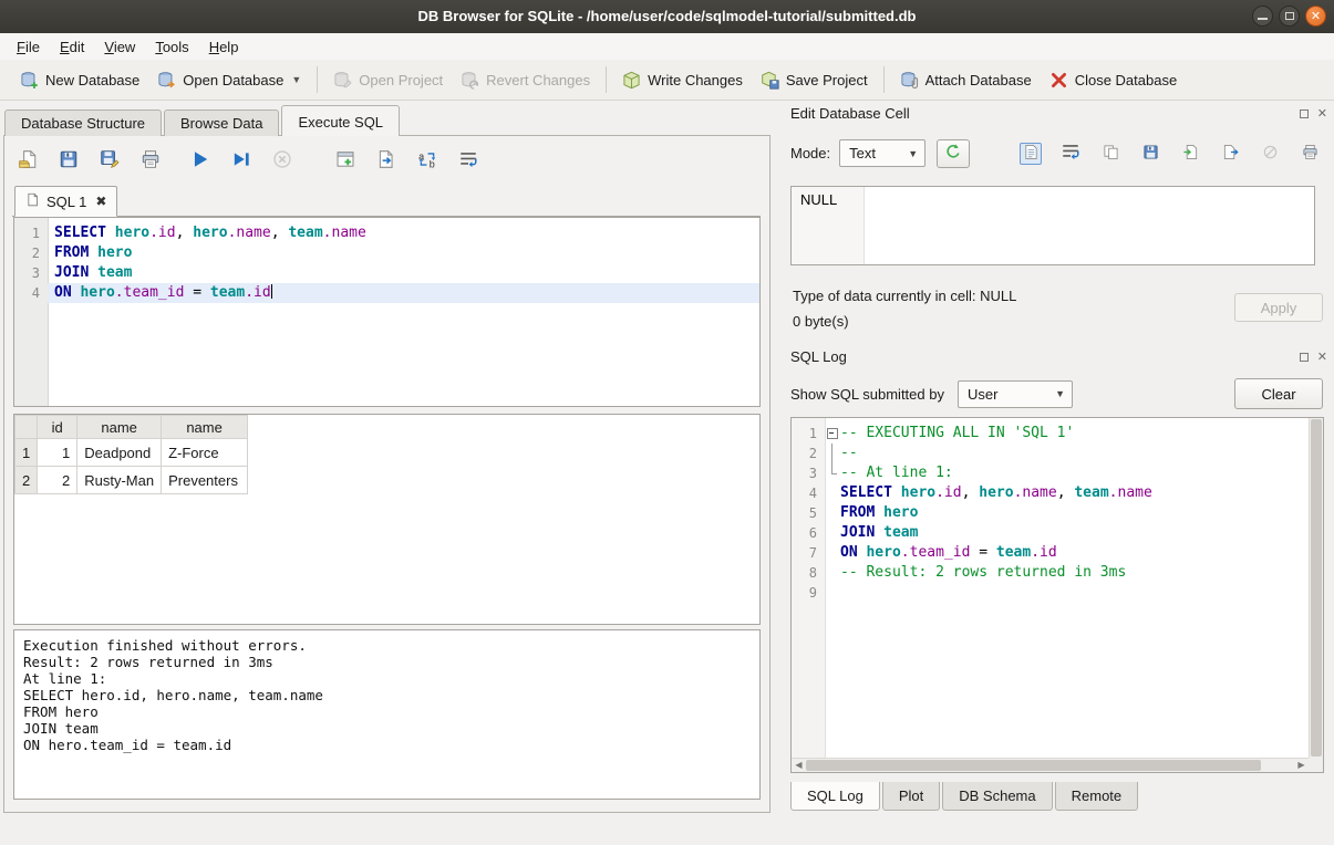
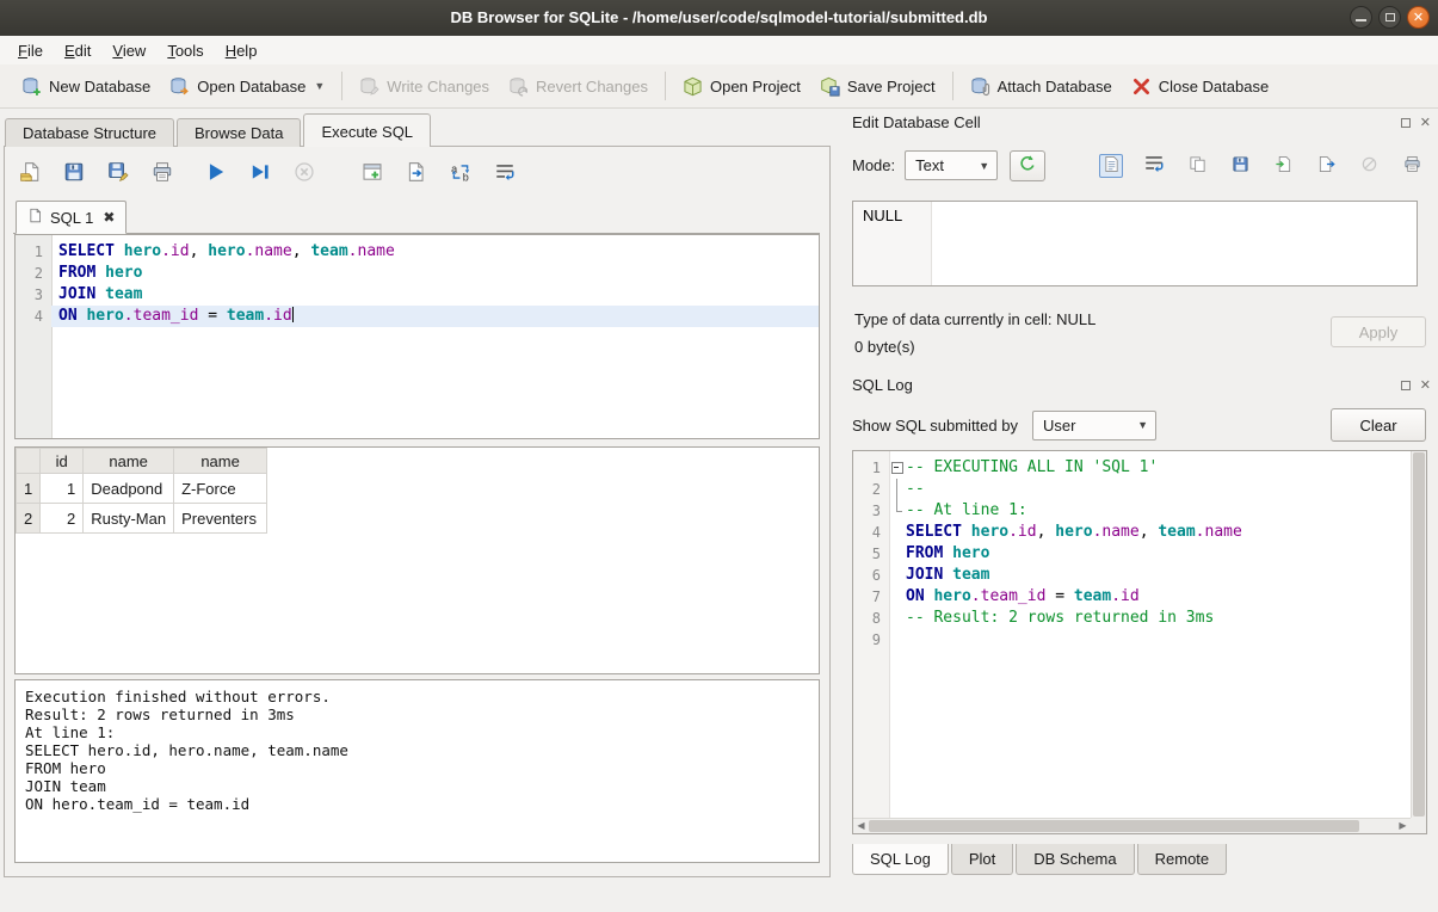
  DB Browser for SQLite - /home/user/code/sqlmodel-tutorial/submitted.db
  ✕
  File
  Edit
  View
  Tools
  Help
  New Database
  Open Database
  ▼
- Open Project
+ Write Changes
  Revert Changes
- Write Changes
+ Open Project
  Save Project
  Attach Database
  Close Database
  Database Structure
  Browse Data
  Execute SQL
  a
  b
  SQL 1
  ✖
  1
  SELECT hero.id, hero.name, team.name
  2
  FROM hero
  3
  JOIN team
  4
  ON hero.team_id = team.id
  	id	name	name
  1	1	Deadpond	Z-Force
  2	2	Rusty-Man	Preventers
  Execution finished without errors.
  Result: 2 rows returned in 3ms
  At line 1:
  SELECT hero.id, hero.name, team.name
  FROM hero
  JOIN team
  ON hero.team_id = team.id
  Edit Database Cell
  ✕
  Mode:
  Text
  ▼
  NULL
  Type of data currently in cell: NULL
  0 byte(s)
  Apply
  SQL Log
  ✕
  Show SQL submitted by
  User
  ▼
  Clear
  1
  -- EXECUTING ALL IN 'SQL 1'
  2
  --
  3
  -- At line 1:
  4
  SELECT hero.id, hero.name, team.name
  5
  FROM hero
  6
  JOIN team
  7
  ON hero.team_id = team.id
  8
  -- Result: 2 rows returned in 3ms
  9
  ◀
  ▶
  SQL Log
  Plot
  DB Schema
  Remote
